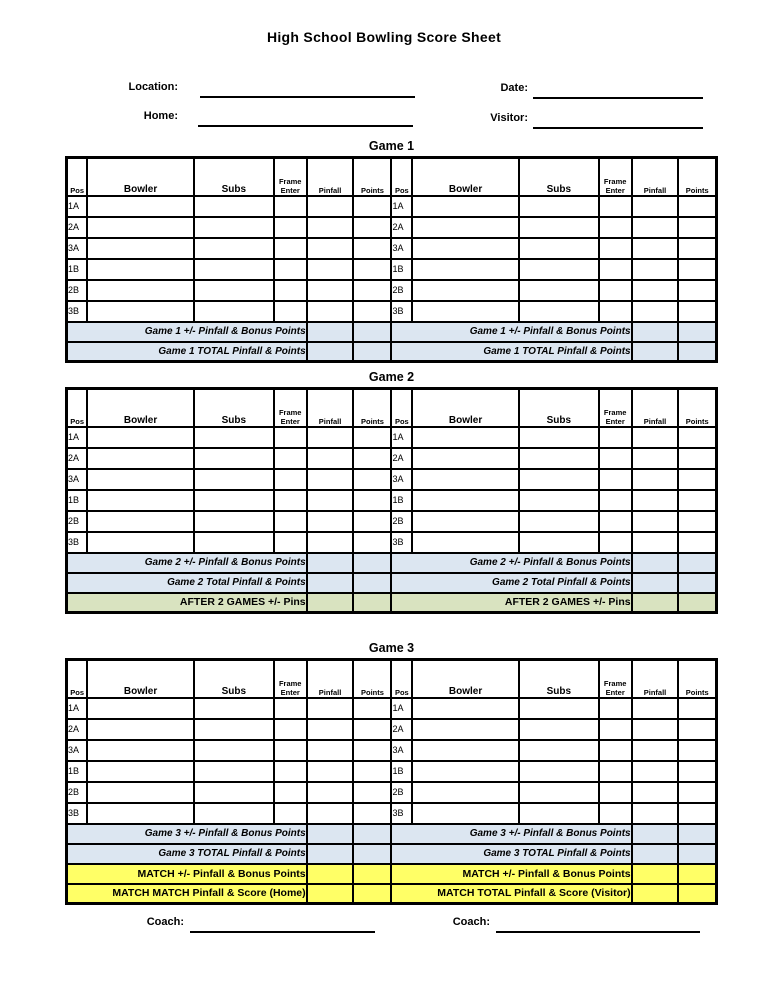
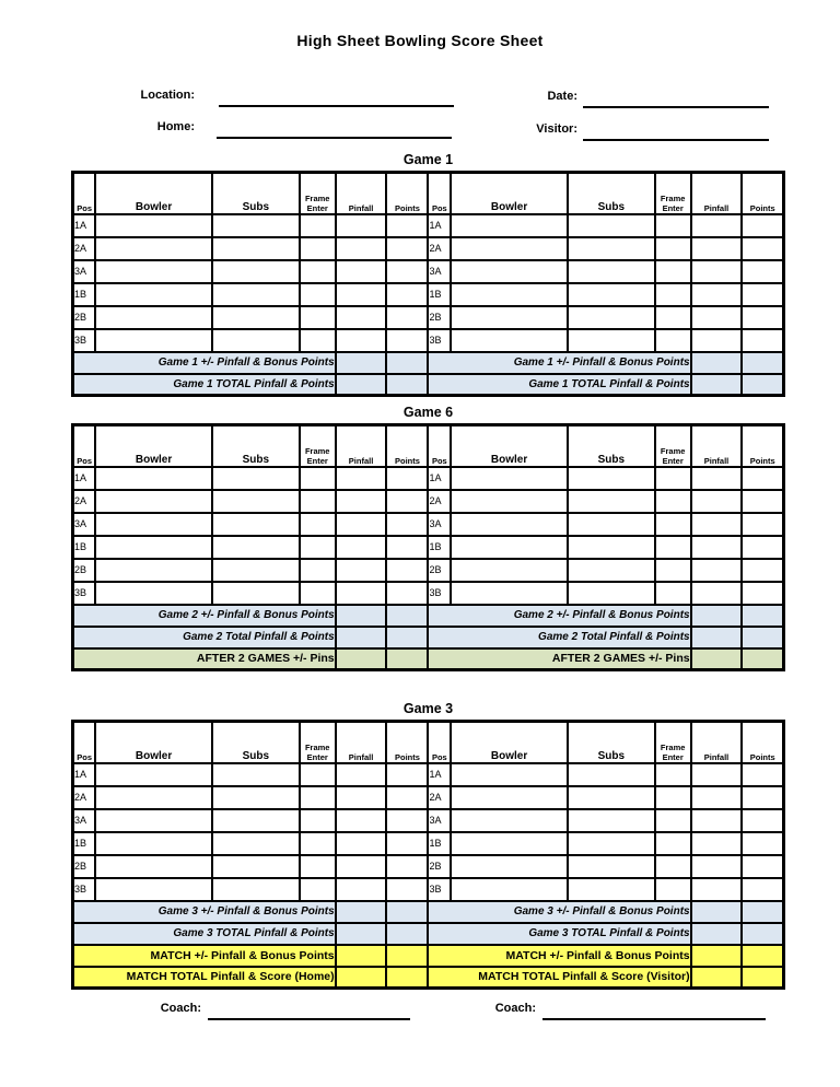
- High School Bowling Score Sheet
+ High Sheet Bowling Score Sheet
  Location:
  Date:
  Home:
  Visitor:
  Game 1
  Pos	Bowler	Subs	FrameEnter	Pinfall	Points	Pos	Bowler	Subs	FrameEnter	Pinfall	Points
  1A						1A
  2A						2A
  3A						3A
  1B						1B
  2B						2B
  3B						3B
  Game 1 +/- Pinfall & Bonus Points			Game 1 +/- Pinfall & Bonus Points
  Game 1 TOTAL Pinfall & Points			Game 1 TOTAL Pinfall & Points
- Game 2
+ Game 6
  Pos	Bowler	Subs	FrameEnter	Pinfall	Points	Pos	Bowler	Subs	FrameEnter	Pinfall	Points
  1A						1A
  2A						2A
  3A						3A
  1B						1B
  2B						2B
  3B						3B
  Game 2 +/- Pinfall & Bonus Points			Game 2 +/- Pinfall & Bonus Points
  Game 2 Total Pinfall & Points			Game 2 Total Pinfall & Points
  AFTER 2 GAMES +/- Pins			AFTER 2 GAMES +/- Pins
  Game 3
  Pos	Bowler	Subs	FrameEnter	Pinfall	Points	Pos	Bowler	Subs	FrameEnter	Pinfall	Points
  1A						1A
  2A						2A
  3A						3A
  1B						1B
  2B						2B
  3B						3B
  Game 3 +/- Pinfall & Bonus Points			Game 3 +/- Pinfall & Bonus Points
  Game 3 TOTAL Pinfall & Points			Game 3 TOTAL Pinfall & Points
  MATCH +/- Pinfall & Bonus Points			MATCH +/- Pinfall & Bonus Points
- MATCH MATCH Pinfall & Score (Home)			MATCH TOTAL Pinfall & Score (Visitor)
+ MATCH TOTAL Pinfall & Score (Home)			MATCH TOTAL Pinfall & Score (Visitor)
  Coach:
  Coach:
